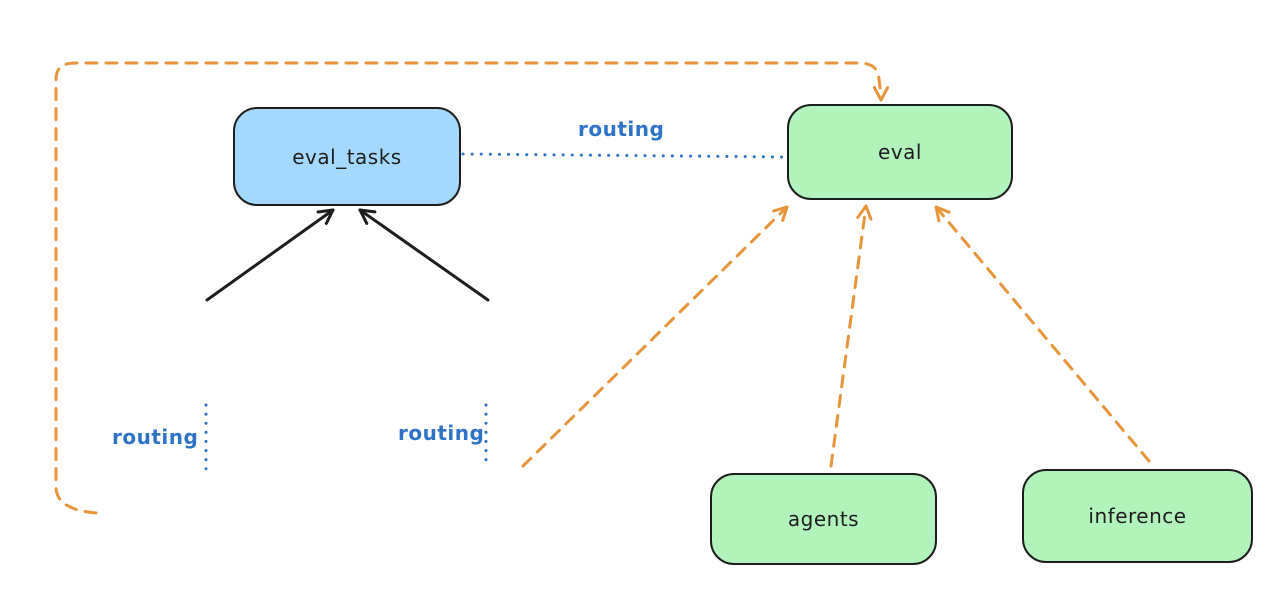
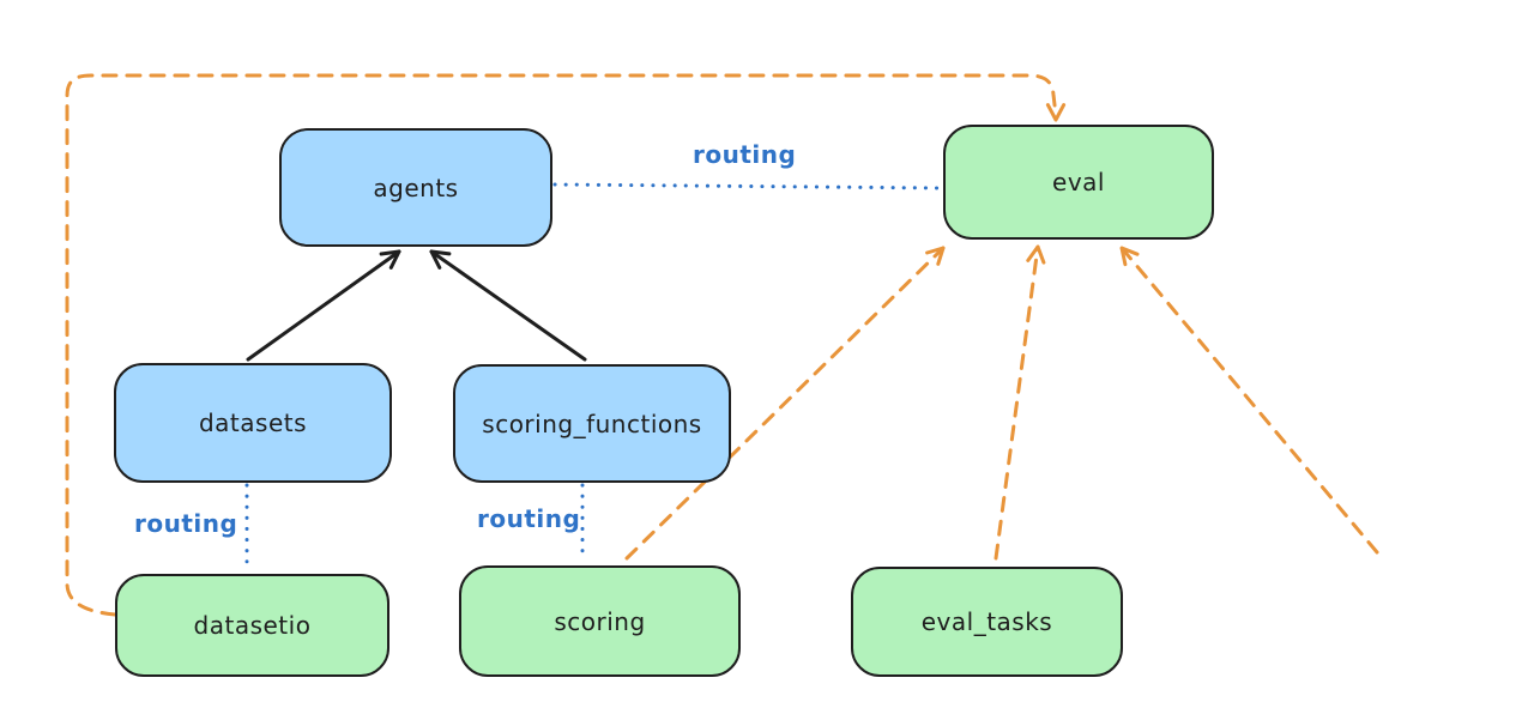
- eval_tasks
+ agents
  eval
+ datasets
+ scoring_functions
+ datasetio
+ scoring
- agents
+ eval_tasks
- inference
  routing
  routing
  routing
